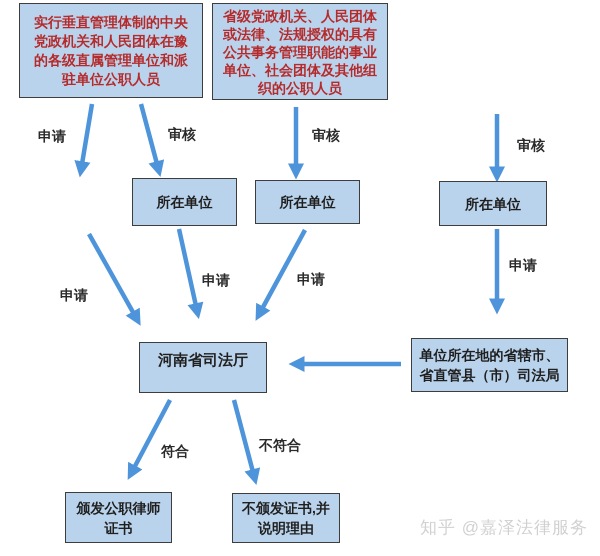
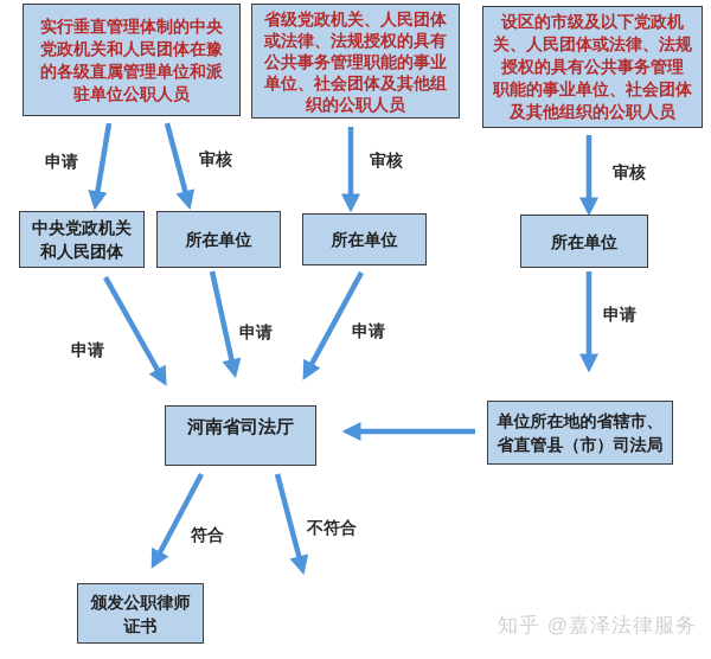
  实行垂直管理体制的中央
  党政机关和人民团体在豫
  的各级直属管理单位和派
  驻单位公职人员
  省级党政机关、人民团体
  或法律、法规授权的具有
  公共事务管理职能的事业
  单位、社会团体及其他组
  织的公职人员
+ 设区的市级及以下党政机
+ 关、人民团体或法律、法规
+ 授权的具有公共事务管理
+ 职能的事业单位、社会团体
+ 及其他组织的公职人员
+ 中央党政机关
+ 和人民团体
  所在单位
  所在单位
  所在单位
  河南省司法厅
  单位所在地的省辖市、
  省直管县（市）司法局
  颁发公职律师
  证书
- 不颁发证书,并
- 说明理由
  申请
  审核
  审核
  审核
  申请
  申请
  申请
  申请
  符合
  不符合
  知乎 @嘉泽法律服务
